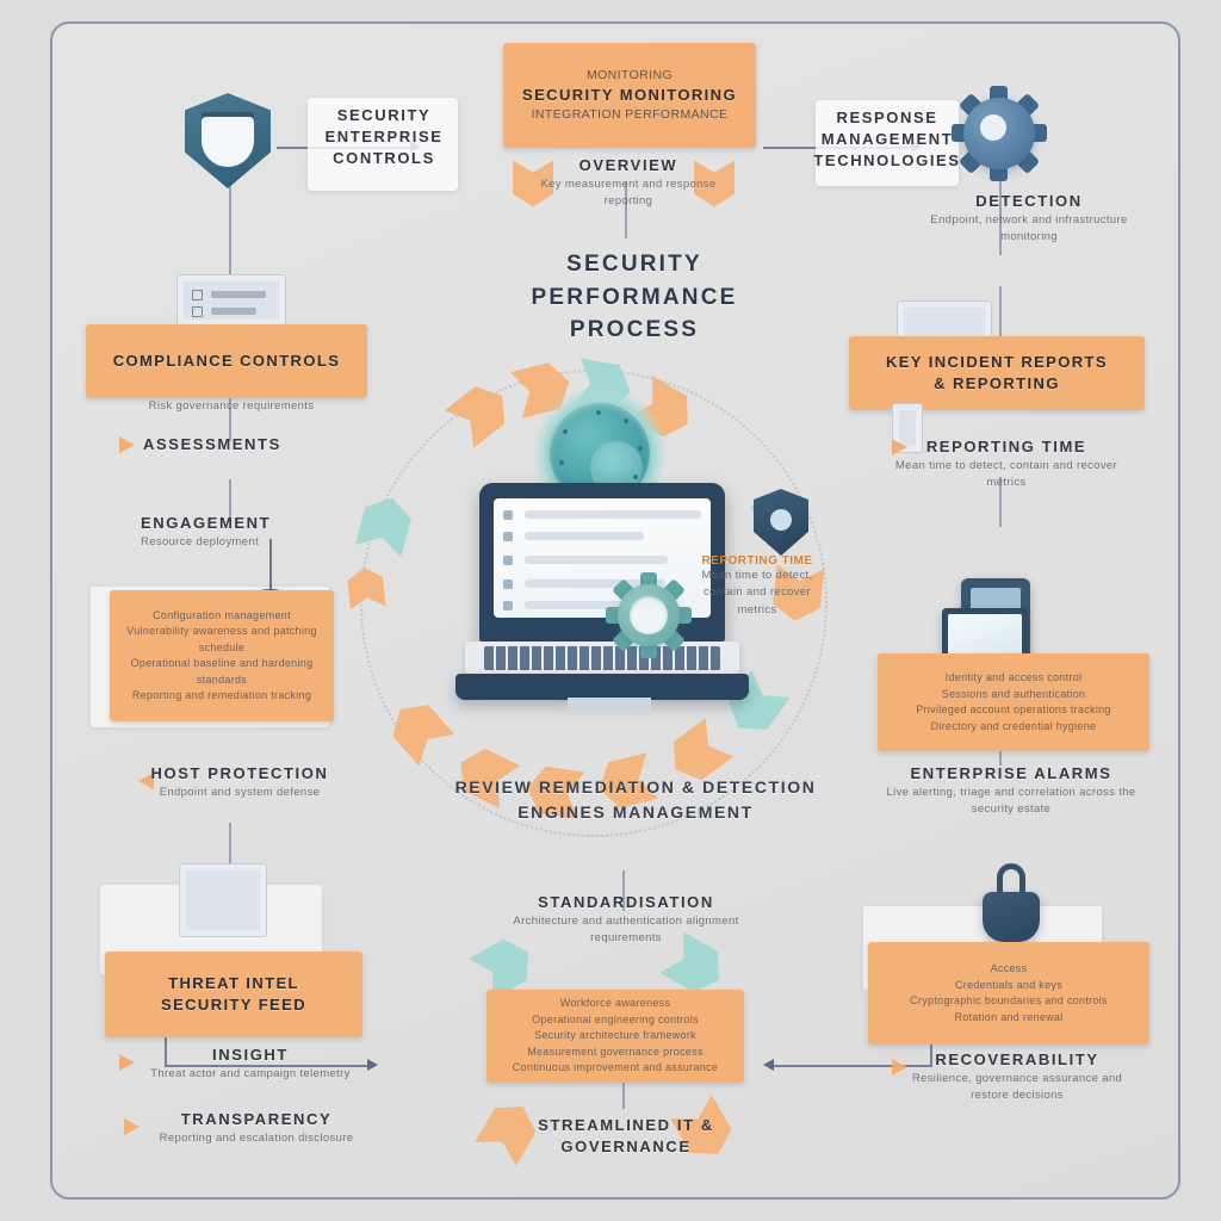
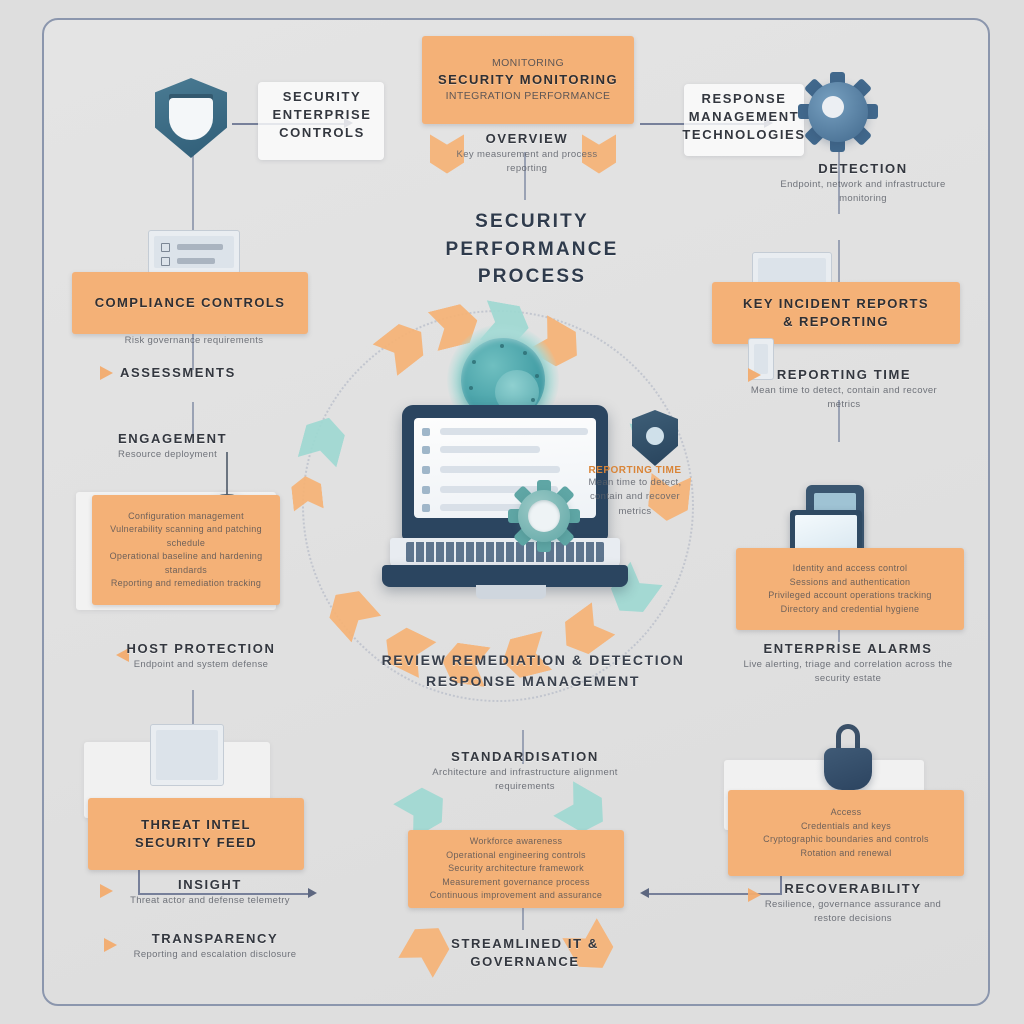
  REPORTING TIME
  Mean time to detect, contain and recover metrics
  SECURITY PERFORMANCE PROCESS
- REVIEW REMEDIATION & DETECTION ENGINES MANAGEMENT
+ REVIEW REMEDIATION & DETECTION RESPONSE MANAGEMENT
  SECURITY ENTERPRISE CONTROLS
  MONITORING
  SECURITY MONITORING
  INTEGRATION PERFORMANCE
  OVERVIEW
- Key measurement and response reporting
+ Key measurement and process reporting
  RESPONSE MANAGEMENT TECHNOLOGIES
  DETECTION
  Endpoint, network and infrastructure monitoring
  COMPLIANCE CONTROLS
  Risk governance requirements
  ASSESSMENTS
  ENGAGEMENT
  Resource deployment
  Configuration management
- Vulnerability awareness and patching schedule
+ Vulnerability scanning and patching schedule
  Operational baseline and hardening standards
  Reporting and remediation tracking
  HOST PROTECTION
  Endpoint and system defense
  THREAT INTEL
  SECURITY FEED
  INSIGHT
- Threat actor and campaign telemetry
+ Threat actor and defense telemetry
  TRANSPARENCY
  Reporting and escalation disclosure
  KEY INCIDENT REPORTS
  & REPORTING
  REPORTING TIME
  Mean time to detect, contain and recover metrics
  Identity and access control
  Sessions and authentication
  Privileged account operations tracking
  Directory and credential hygiene
  ENTERPRISE ALARMS
  Live alerting, triage and correlation across the security estate
  Access
  Credentials and keys
  Cryptographic boundaries and controls
  Rotation and renewal
  RECOVERABILITY
  Resilience, governance assurance and restore decisions
  STANDARDISATION
- Architecture and authentication alignment requirements
+ Architecture and infrastructure alignment requirements
  Workforce awareness
  Operational engineering controls
  Security architecture framework
  Measurement governance process
  Continuous improvement and assurance
  STREAMLINED IT & GOVERNANCE
